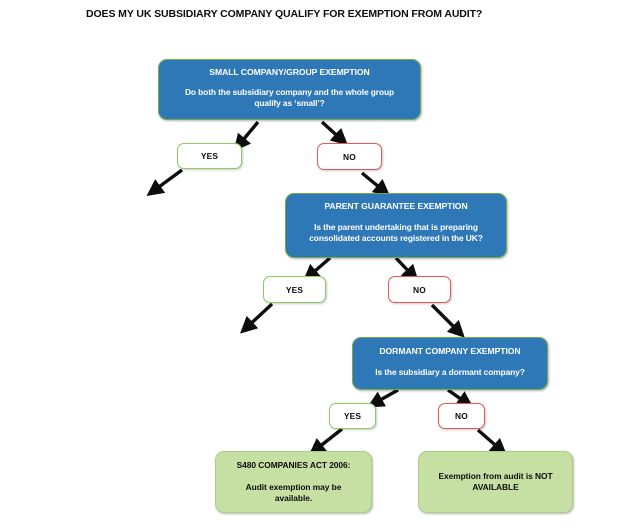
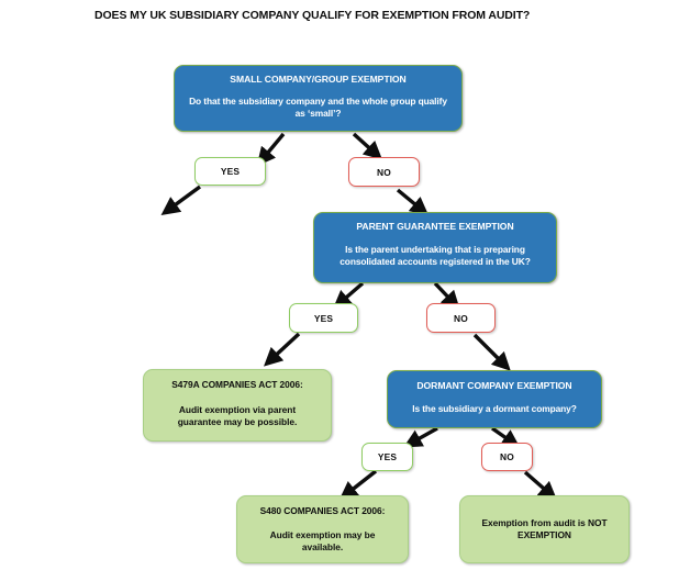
  DOES MY UK SUBSIDIARY COMPANY QUALIFY FOR EXEMPTION FROM AUDIT?
  SMALL COMPANY/GROUP EXEMPTION
- Do both the subsidiary company and the whole group qualify as ‘small’?
+ Do that the subsidiary company and the whole group qualify as ‘small’?
  YES
  NO
  PARENT GUARANTEE EXEMPTION
  Is the parent undertaking that is preparing consolidated accounts registered in the UK?
  YES
  NO
+ S479A COMPANIES ACT 2006:
+ Audit exemption via parent guarantee may be possible.
  DORMANT COMPANY EXEMPTION
  Is the subsidiary a dormant company?
  YES
  NO
  S480 COMPANIES ACT 2006:
  Audit exemption may be available.
- Exemption from audit is NOT AVAILABLE
+ Exemption from audit is NOT EXEMPTION
